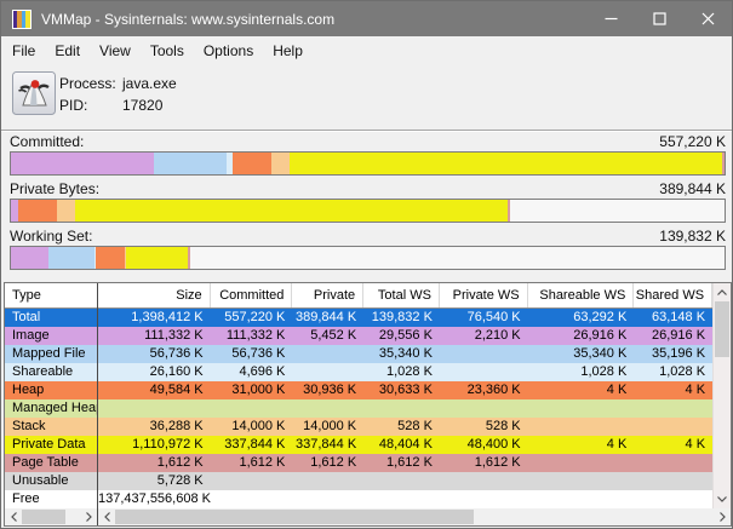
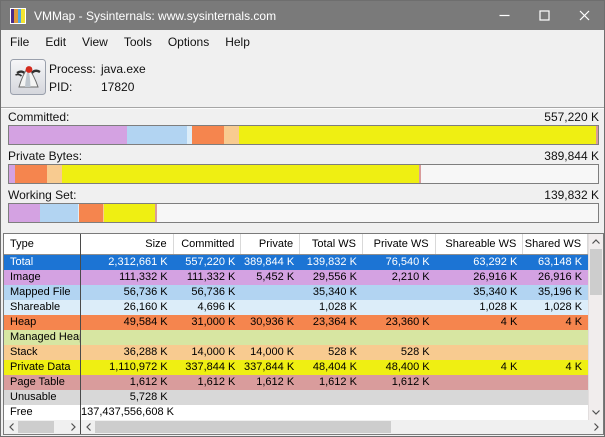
  VMMap - Sysinternals: www.sysinternals.com
  File
  Edit
  View
  Tools
  Options
  Help
  Process:
  java.exe
  PID:
  17820
  Committed:
  557,220 K
  Private Bytes:
  389,844 K
  Working Set:
  139,832 K
  Type
  Total
  Image
  Mapped File
  Shareable
  Heap
  Managed Hea
  Stack
  Private Data
  Page Table
  Unusable
  Free
  Size
  Committed
  Private
  Total WS
  Private WS
  Shareable WS
  Shared WS
- 1,398,412 K
+ 2,312,661 K
  557,220 K
  389,844 K
  139,832 K
  76,540 K
  63,292 K
  63,148 K
  111,332 K
  111,332 K
  5,452 K
  29,556 K
  2,210 K
  26,916 K
  26,916 K
  56,736 K
  56,736 K
  35,340 K
  35,340 K
  35,196 K
  26,160 K
  4,696 K
  1,028 K
  1,028 K
  1,028 K
  49,584 K
  31,000 K
  30,936 K
- 30,633 K
+ 23,364 K
  23,360 K
  4 K
  4 K
  36,288 K
  14,000 K
  14,000 K
  528 K
  528 K
  1,110,972 K
  337,844 K
  337,844 K
  48,404 K
  48,400 K
  4 K
  4 K
  1,612 K
  1,612 K
  1,612 K
  1,612 K
  1,612 K
  5,728 K
  137,437,556,608 K
